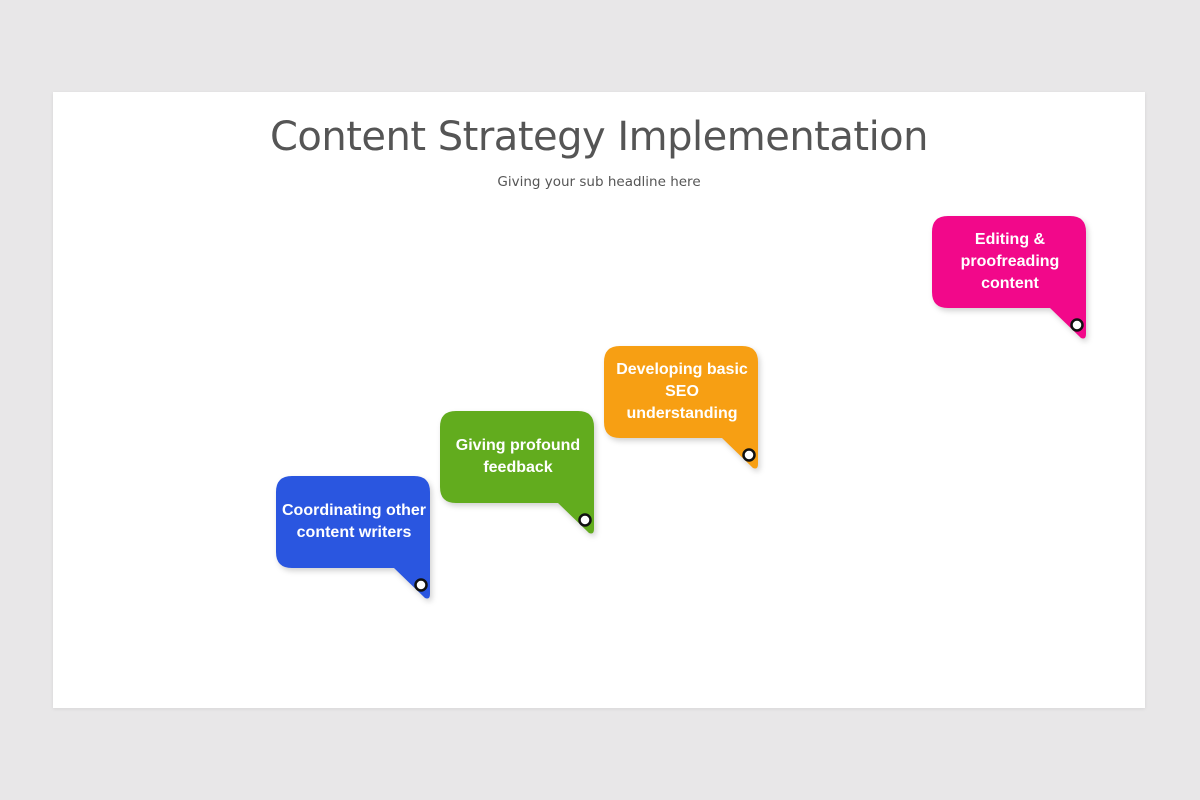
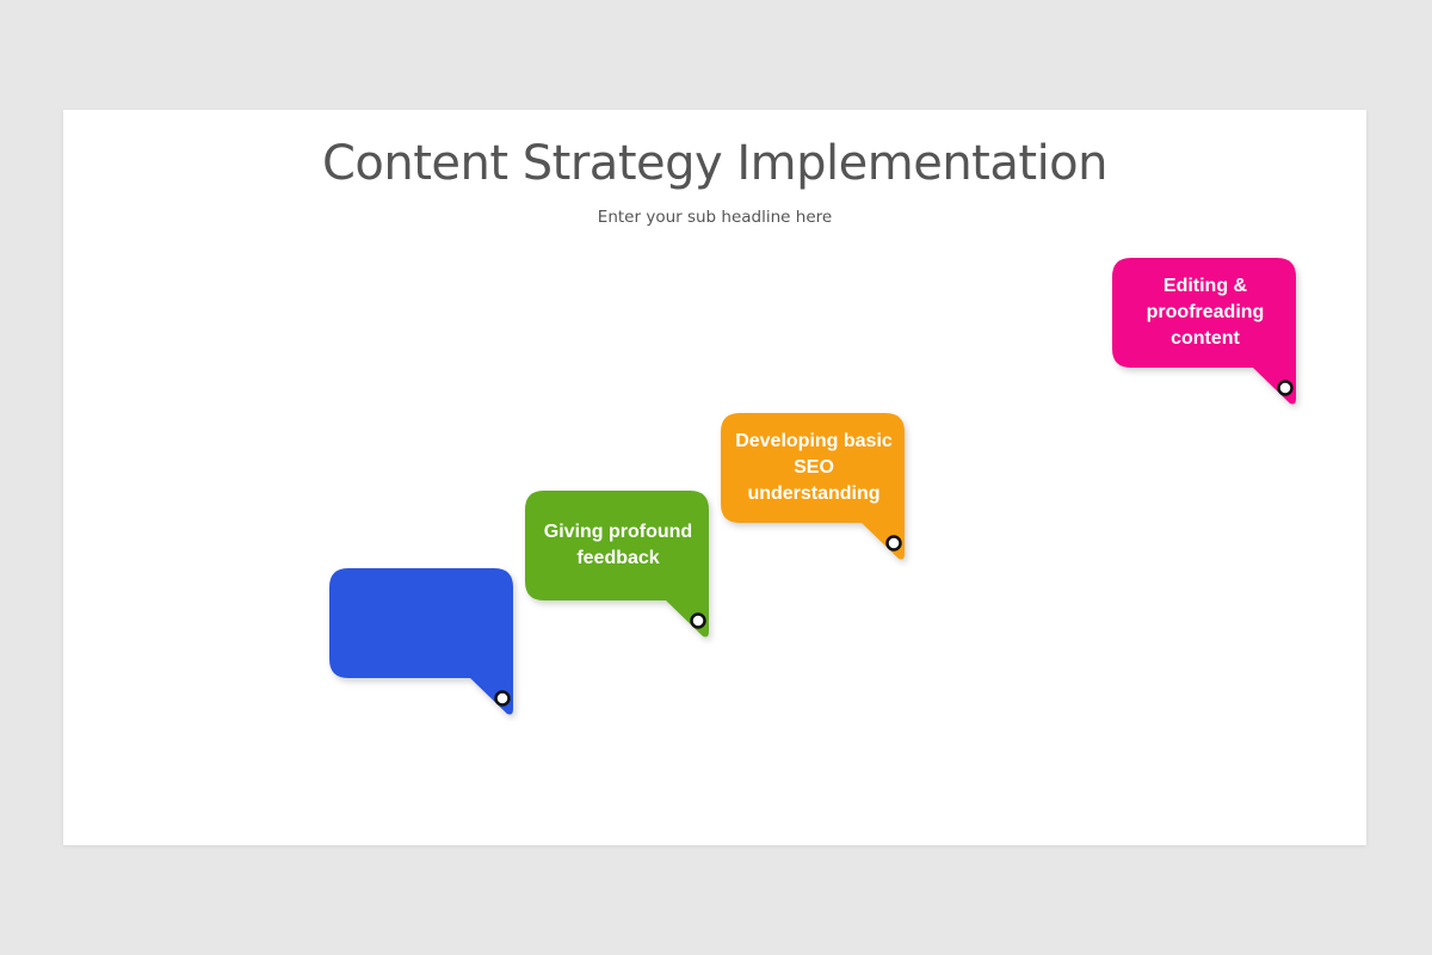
  Content Strategy Implementation
- Giving your sub headline here
+ Enter your sub headline here
- Coordinating other content writers
  Giving profound feedback
  Developing basic SEO understanding
  Editing & proofreading content
